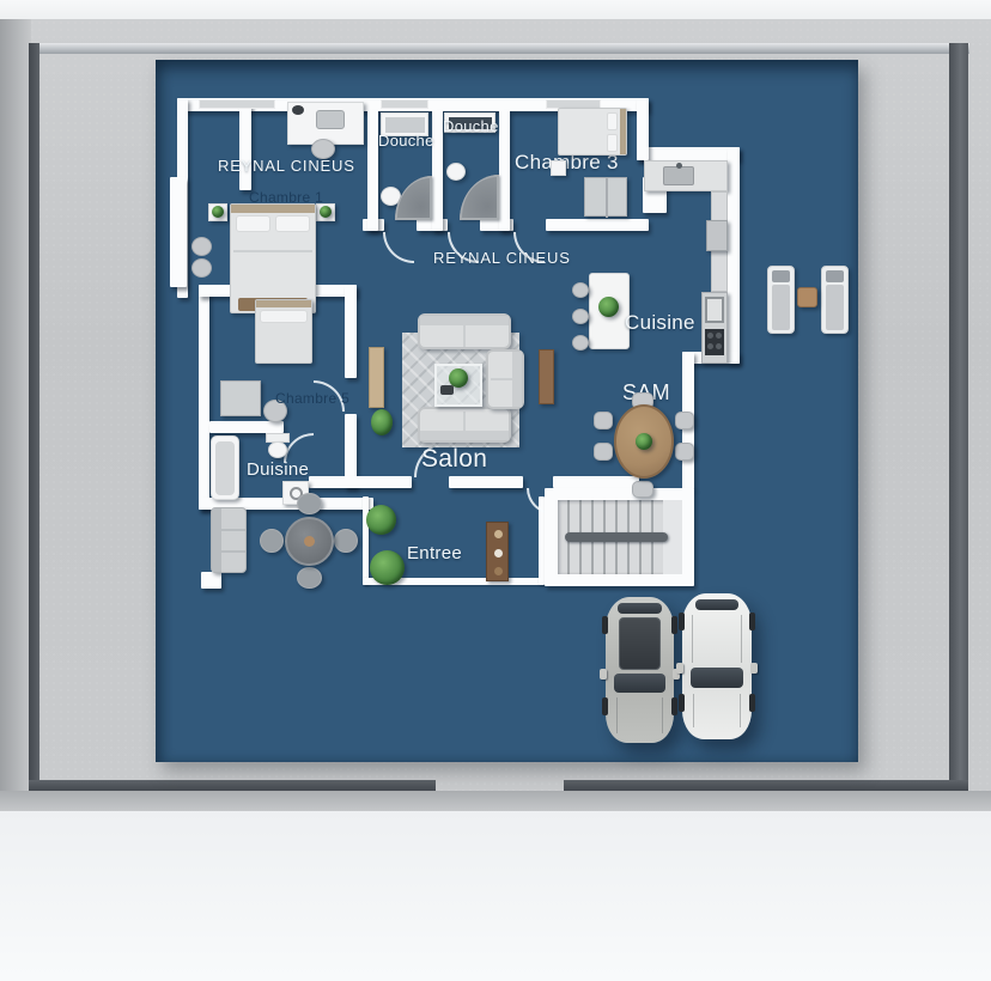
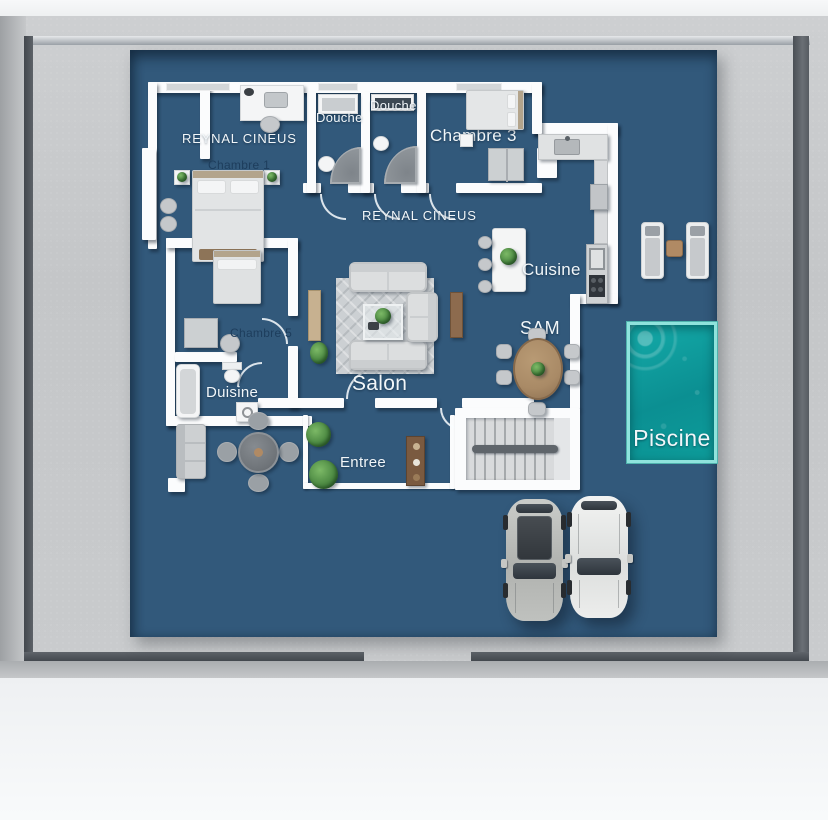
  REYNAL CINEUS
  REYNAL CINEUS
  Chambre 1
  Chambre 5
  Duisine
  Douche
  Douche
  Chabre 3
  Cuisine
  Salon
  Entree
+ Piscine
